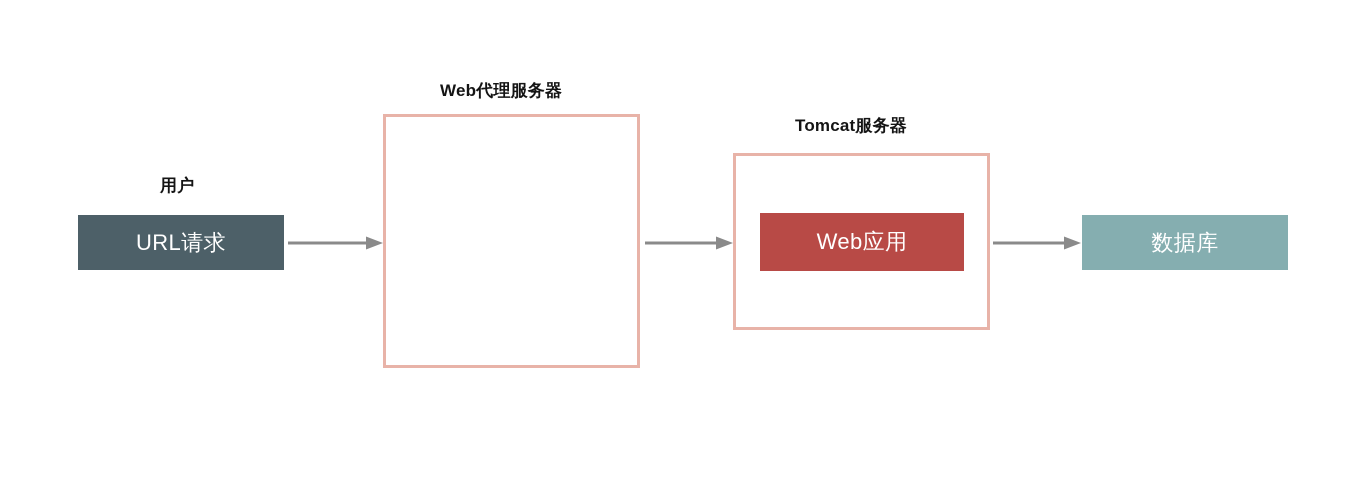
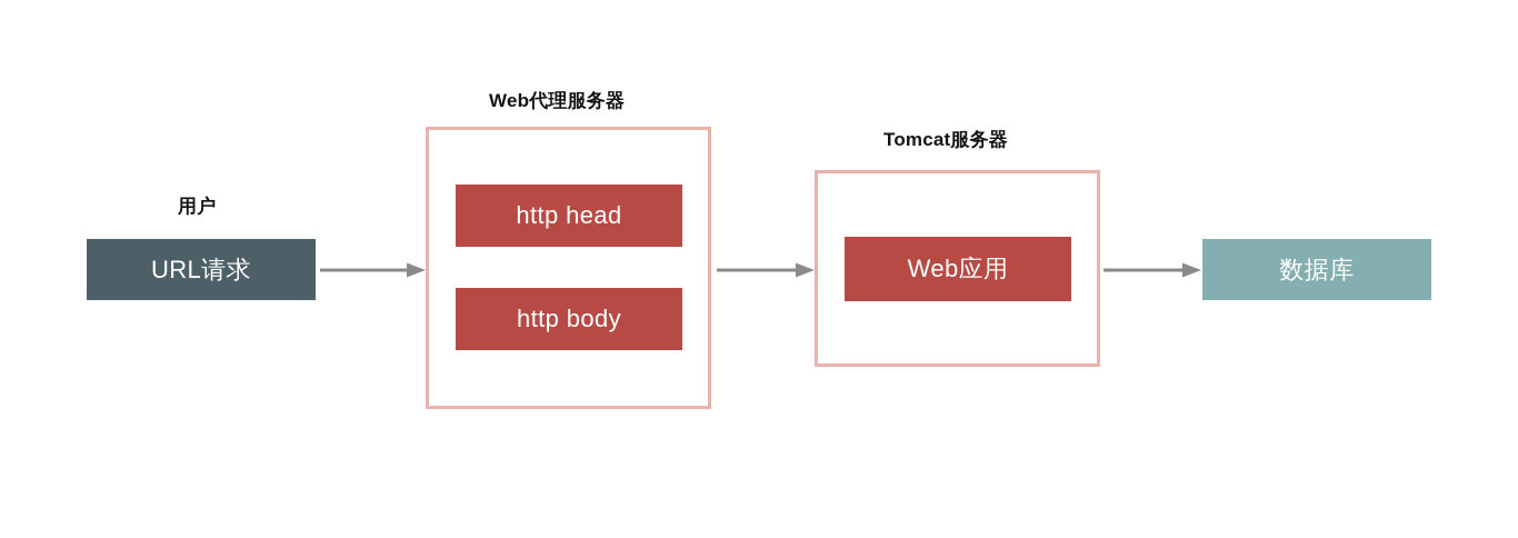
  用户
  URL请求
  Web代理服务器
+ http head
+ http body
  Tomcat服务器
  Web应用
  数据库
